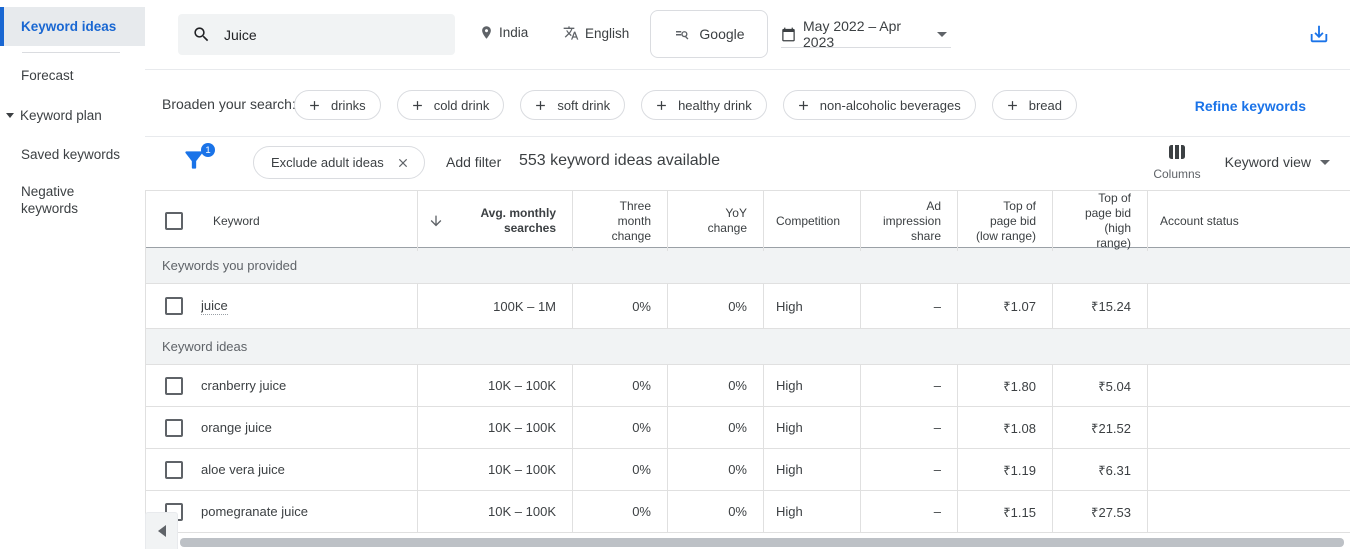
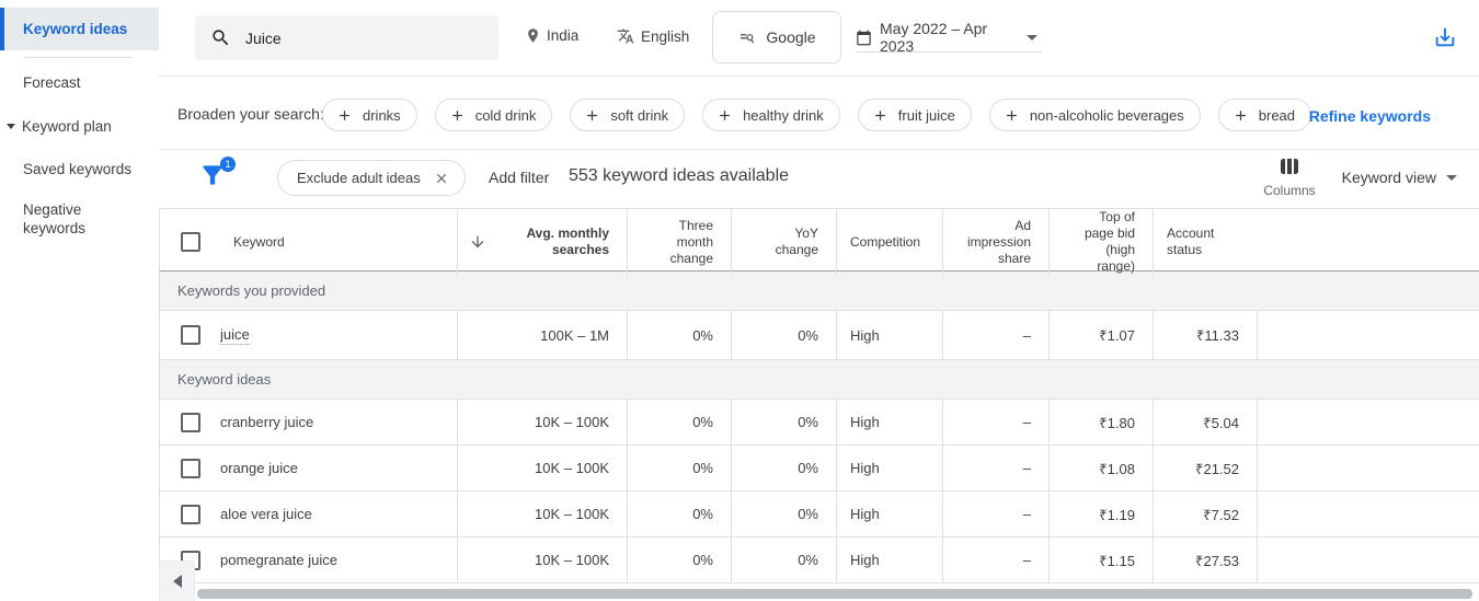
  Keyword ideas
  Forecast
  Keyword plan
  Saved keywords
  Negative keywords
  Juice
  India
  English
  Google
  May 2022 – Apr 2023
  Broaden your search
  drinks
  cold drink
  soft drink
  healthy drink
+ fruit juice
  non-alcoholic beverages
  bread
  Refine keywords
  1
  Exclude adult ideas
  Add filter
  553 keyword ideas available
  Columns
  Keyword view
  Keyword
  Avg. monthly searches
  Three month change
  YoY change
  Competition
  Ad impression share
- Top of page bid (low range)
  Top of page bid (high range)
  Account status
  Keywords you provided
  juice
  100K – 1M
  0%
  0%
  High
  –
  ₹1.07
- ₹15.24
+ ₹11.33
  Keyword ideas
  cranberry juice
  10K – 100K
  0%
  0%
  High
  –
  ₹1.80
  ₹5.04
  orange juice
  10K – 100K
  0%
  0%
  High
  –
  ₹1.08
  ₹21.52
  aloe vera juice
  10K – 100K
  0%
  0%
  High
  –
  ₹1.19
- ₹6.31
+ ₹7.52
  pomegranate juice
  10K – 100K
  0%
  0%
  High
  –
  ₹1.15
  ₹27.53
